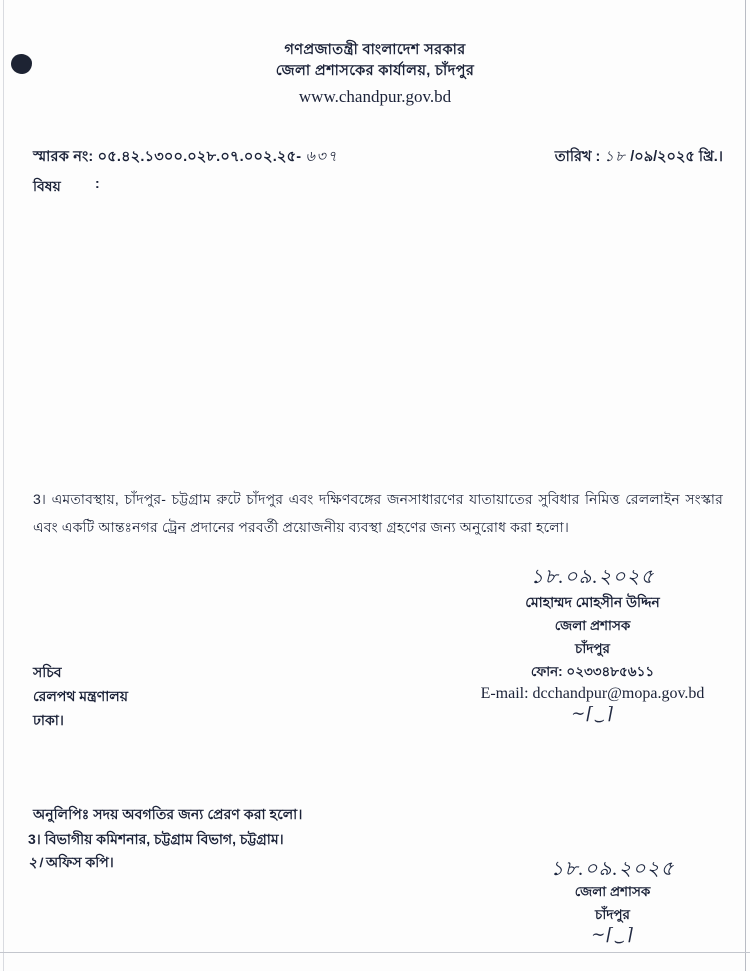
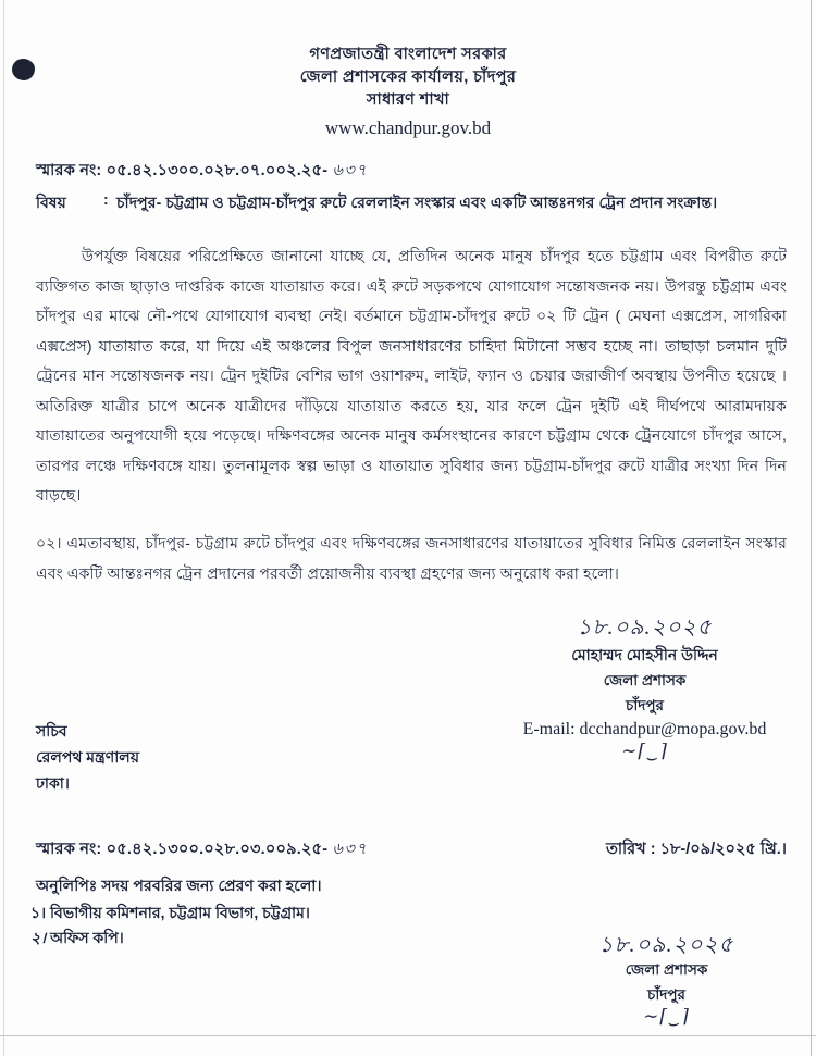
  গণপ্রজাতন্ত্রী বাংলাদেশ সরকার
  জেলা প্রশাসকের কার্যালয়, চাঁদপুর
+ সাধারণ শাখা
  www.chandpur.gov.bd
  স্মারক নং: ০৫.৪২.১৩০০.০২৮.০৭.০০২.২৫- ৬৩৭
- তারিখ : ১৮ /০৯/২০২৫ খ্রি.।
  বিষয়
  :
+ চাঁদপুর- চট্টগ্রাম ও চট্টগ্রাম-চাঁদপুর রুটে রেললাইন সংস্কার এবং একটি আন্তঃনগর ট্রেন প্রদান সংক্রান্ত।
+ উপর্যুক্ত বিষয়ের পরিপ্রেক্ষিতে জানানো যাচ্ছে যে, প্রতিদিন অনেক মানুষ চাঁদপুর হতে চট্টগ্রাম এবং বিপরীত রুটে ব্যক্তিগত কাজ ছাড়াও দাপ্তরিক কাজে যাতায়াত করে। এই রুটে সড়কপথে যোগাযোগ সন্তোষজনক নয়। উপরন্তু চট্টগ্রাম এবং চাঁদপুর এর মাঝে নৌ-পথে যোগাযোগ ব্যবস্থা নেই। বর্তমানে চট্টগ্রাম-চাঁদপুর রুটে ০২ টি ট্রেন ( মেঘনা এক্সপ্রেস, সাগরিকা এক্সপ্রেস) যাতায়াত করে, যা দিয়ে এই অঞ্চলের বিপুল জনসাধারণের চাহিদা মিটানো সম্ভব হচ্ছে না। তাছাড়া চলমান দুটি ট্রেনের মান সন্তোষজনক নয়। ট্রেন দুইটির বেশির ভাগ ওয়াশরুম, লাইট, ফ্যান ও চেয়ার জরাজীর্ণ অবস্থায় উপনীত হয়েছে । অতিরিক্ত যাত্রীর চাপে অনেক যাত্রীদের দাঁড়িয়ে যাতায়াত করতে হয়, যার ফলে ট্রেন দুইটি এই দীর্ঘপথে আরামদায়ক যাতায়াতের অনুপযোগী হয়ে পড়েছে। দক্ষিণবঙ্গের অনেক মানুষ কর্মসংস্থানের কারণে চট্টগ্রাম থেকে ট্রেনযোগে চাঁদপুর আসে, তারপর লঞ্চে দক্ষিণবঙ্গে যায়। তুলনামূলক স্বল্প ভাড়া ও যাতায়াত সুবিধার জন্য চট্টগ্রাম-চাঁদপুর রুটে যাত্রীর সংখ্যা দিন দিন বাড়ছে।
- 3। এমতাবস্থায়, চাঁদপুর- চট্টগ্রাম রুটে চাঁদপুর এবং দক্ষিণবঙ্গের জনসাধারণের যাতায়াতের সুবিধার নিমিত্ত রেললাইন সংস্কার এবং একটি আন্তঃনগর ট্রেন প্রদানের পরবর্তী প্রয়োজনীয় ব্যবস্থা গ্রহণের জন্য অনুরোধ করা হলো।
+ ০২। এমতাবস্থায়, চাঁদপুর- চট্টগ্রাম রুটে চাঁদপুর এবং দক্ষিণবঙ্গের জনসাধারণের যাতায়াতের সুবিধার নিমিত্ত রেললাইন সংস্কার এবং একটি আন্তঃনগর ট্রেন প্রদানের পরবর্তী প্রয়োজনীয় ব্যবস্থা গ্রহণের জন্য অনুরোধ করা হলো।
  ১৮.০৯.২০২৫
  মোহাম্মদ মোহসীন উদ্দিন
  জেলা প্রশাসক
  চাঁদপুর
- ফোন: ০২৩৩৪৮৫৬১১
  E-mail: dcchandpur@mopa.gov.bd
  ∼⌈‿⌉
  সচিব
  রেলপথ মন্ত্রণালয়
  ঢাকা।
+ স্মারক নং: ০৫.৪২.১৩০০.০২৮.০৩.০০৯.২৫- ৬৩৭
+ তারিখ : ১৮-/০৯/২০২৫ খ্রি.।
- অনুলিপিঃ সদয় অবগতির জন্য প্রেরণ করা হলো।
+ অনুলিপিঃ সদয় পরবরির জন্য প্রেরণ করা হলো।
- 3। বিভাগীয় কমিশনার, চট্টগ্রাম বিভাগ, চট্টগ্রাম।
+ ১। বিভাগীয় কমিশনার, চট্টগ্রাম বিভাগ, চট্টগ্রাম।
  ২। অফিস কপি।
  ১৮.০৯.২০২৫
  জেলা প্রশাসক
  চাঁদপুর
  ∼⌈‿⌉
